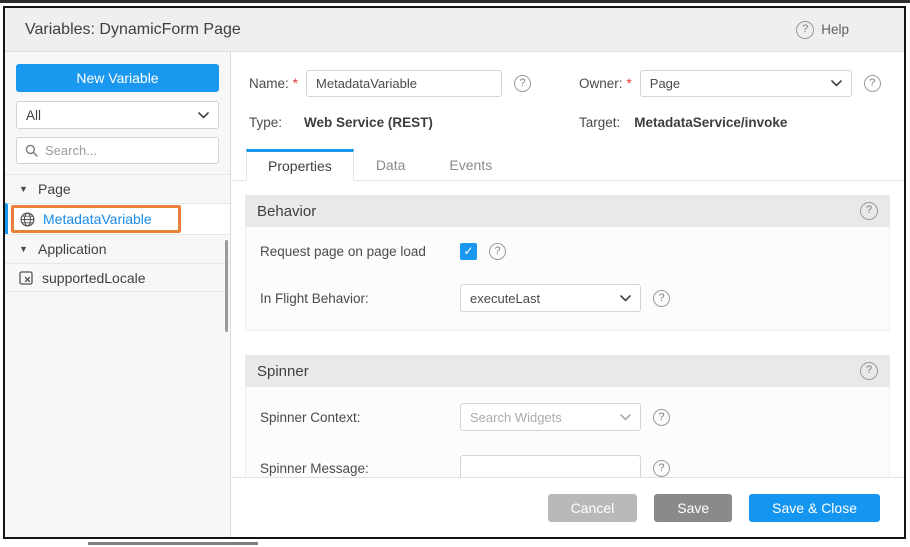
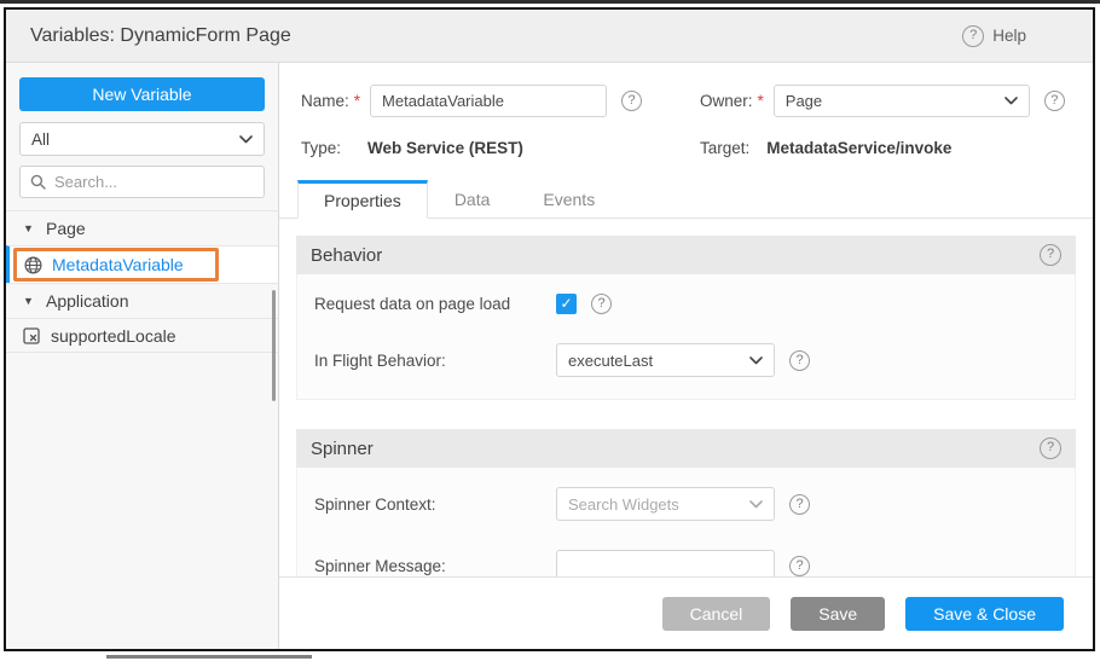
  Variables: DynamicForm Page
  ?
  Help
  New Variable
  All
  Search...
  ▼
  Page
  MetadataVariable
  ▼
  Application
  supportedLocale
  Name:
  *
  MetadataVariable
  ?
  Owner:
  *
  Page
  ?
  Type:
  Web Service (REST)
  Target:
  MetadataService/invoke
  Properties
  Data
  Events
  Behavior
  ?
- Request page on page load
+ Request data on page load
  ✓
  ?
  In Flight Behavior:
  executeLast
  ?
  Spinner
  ?
  Spinner Context:
  Search Widgets
  ?
  Spinner Message:
  ?
  Cancel
  Save
  Save & Close
